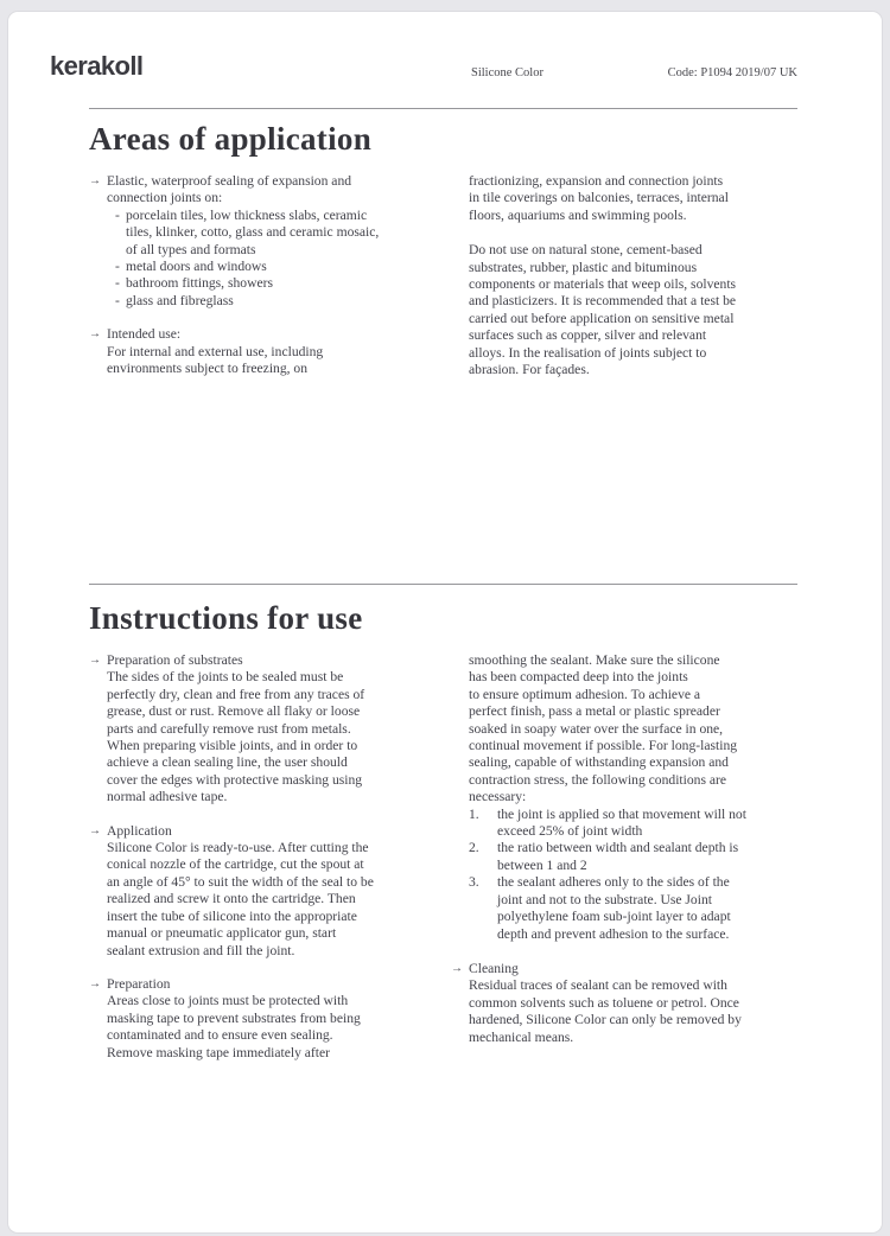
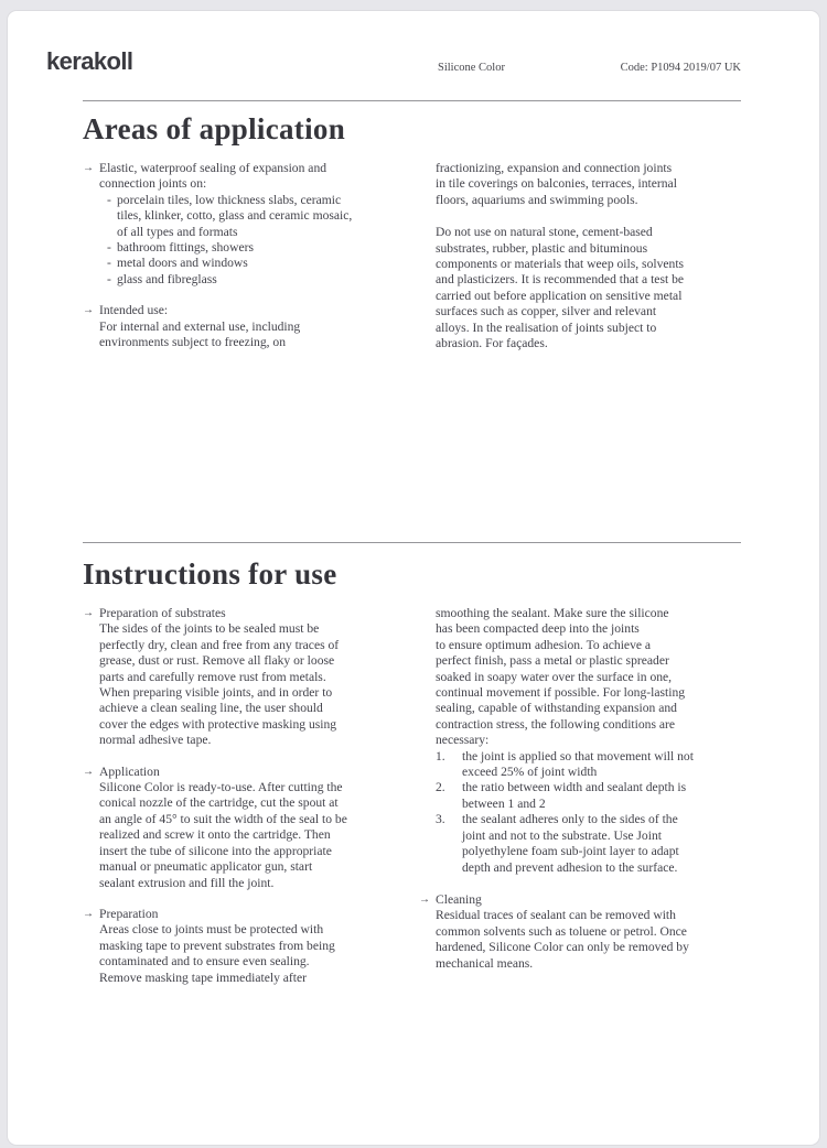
  kerakoll
  Silicone Color
  Code: P1094 2019/07 UK
  Areas of application
  →
  Elastic, waterproof sealing of expansion and
  connection joints on:
  -
  porcelain tiles, low thickness slabs, ceramic
  tiles, klinker, cotto, glass and ceramic mosaic,
  of all types and formats
  -
- metal doors and windows
+ bathroom fittings, showers
  -
- bathroom fittings, showers
+ metal doors and windows
  -
  glass and fibreglass
  →
  Intended use:
  For internal and external use, including
  environments subject to freezing, on
  fractionizing, expansion and connection joints
  in tile coverings on balconies, terraces, internal
  floors, aquariums and swimming pools.
  Do not use on natural stone, cement-based
  substrates, rubber, plastic and bituminous
  components or materials that weep oils, solvents
  and plasticizers. It is recommended that a test be
  carried out before application on sensitive metal
  surfaces such as copper, silver and relevant
  alloys. In the realisation of joints subject to
  abrasion. For façades.
  Instructions for use
  →
  Preparation of substrates
  The sides of the joints to be sealed must be
  perfectly dry, clean and free from any traces of
  grease, dust or rust. Remove all flaky or loose
  parts and carefully remove rust from metals.
  When preparing visible joints, and in order to
  achieve a clean sealing line, the user should
  cover the edges with protective masking using
  normal adhesive tape.
  →
  Application
  Silicone Color is ready-to-use. After cutting the
  conical nozzle of the cartridge, cut the spout at
  an angle of 45° to suit the width of the seal to be
  realized and screw it onto the cartridge. Then
  insert the tube of silicone into the appropriate
  manual or pneumatic applicator gun, start
  sealant extrusion and fill the joint.
  →
  Preparation
  Areas close to joints must be protected with
  masking tape to prevent substrates from being
  contaminated and to ensure even sealing.
  Remove masking tape immediately after
  smoothing the sealant. Make sure the silicone
  has been compacted deep into the joints
  to ensure optimum adhesion. To achieve a
  perfect finish, pass a metal or plastic spreader
  soaked in soapy water over the surface in one,
  continual movement if possible. For long-lasting
  sealing, capable of withstanding expansion and
  contraction stress, the following conditions are
  necessary:
  1.
  the joint is applied so that movement will not
  exceed 25% of joint width
  2.
  the ratio between width and sealant depth is
  between 1 and 2
  3.
  the sealant adheres only to the sides of the
  joint and not to the substrate. Use Joint
  polyethylene foam sub-joint layer to adapt
  depth and prevent adhesion to the surface.
  →
  Cleaning
  Residual traces of sealant can be removed with
  common solvents such as toluene or petrol. Once
  hardened, Silicone Color can only be removed by
  mechanical means.
